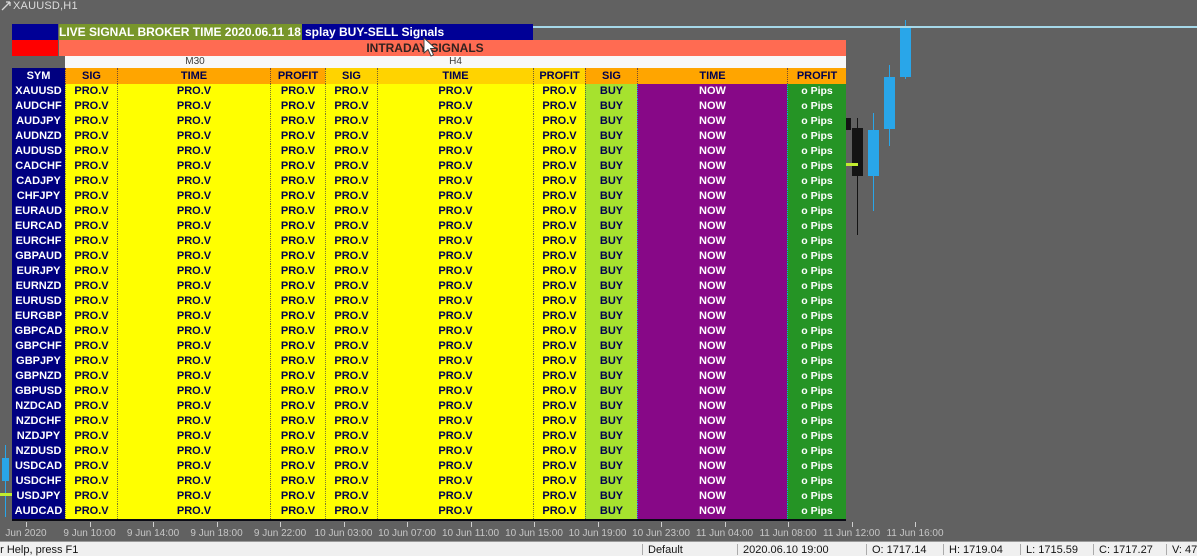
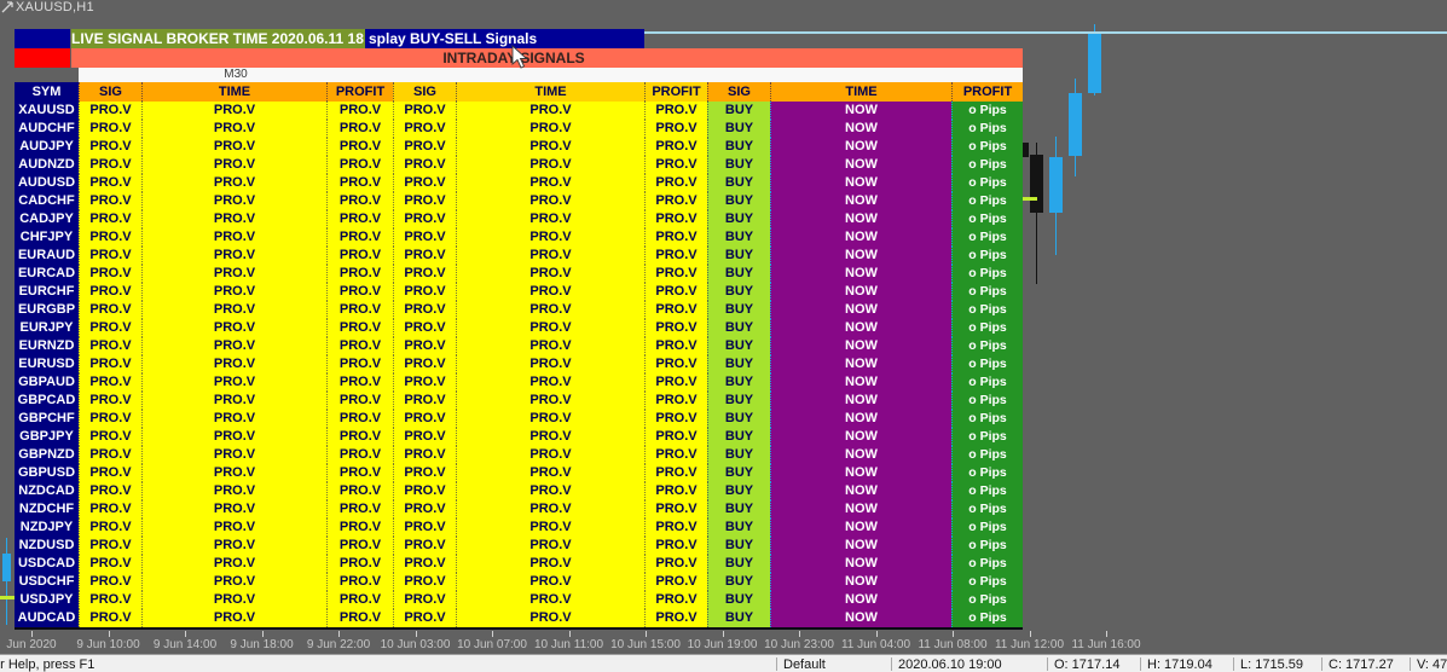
  XAUUSD,H1
  LIVE SIGNAL BROKER TIME 2020.06.11 18
  splay BUY-SELL Signals
  INTRADAYIGNALS
  M30
- H4
  SYM
  SIG
  TIME
  PROFIT
  SIG
  TIME
  PROFIT
  SIG
  TIME
  PROFIT
  XAUUSD
  PRO.V
  PRO.V
  PRO.V
  PRO.V
  PRO.V
  PRO.V
  BUY
  NOW
  o Pips
  AUDCHF
  PRO.V
  PRO.V
  PRO.V
  PRO.V
  PRO.V
  PRO.V
  BUY
  NOW
  o Pips
  AUDJPY
  PRO.V
  PRO.V
  PRO.V
  PRO.V
  PRO.V
  PRO.V
  BUY
  NOW
  o Pips
  AUDNZD
  PRO.V
  PRO.V
  PRO.V
  PRO.V
  PRO.V
  PRO.V
  BUY
  NOW
  o Pips
  AUDUSD
  PRO.V
  PRO.V
  PRO.V
  PRO.V
  PRO.V
  PRO.V
  BUY
  NOW
  o Pips
  CADCHF
  PRO.V
  PRO.V
  PRO.V
  PRO.V
  PRO.V
  PRO.V
  BUY
  NOW
  o Pips
  CADJPY
  PRO.V
  PRO.V
  PRO.V
  PRO.V
  PRO.V
  PRO.V
  BUY
  NOW
  o Pips
  CHFJPY
  PRO.V
  PRO.V
  PRO.V
  PRO.V
  PRO.V
  PRO.V
  BUY
  NOW
  o Pips
  EURAUD
  PRO.V
  PRO.V
  PRO.V
  PRO.V
  PRO.V
  PRO.V
  BUY
  NOW
  o Pips
  EURCAD
  PRO.V
  PRO.V
  PRO.V
  PRO.V
  PRO.V
  PRO.V
  BUY
  NOW
  o Pips
  EURCHF
  PRO.V
  PRO.V
  PRO.V
  PRO.V
  PRO.V
  PRO.V
  BUY
  NOW
  o Pips
- GBPAUD
+ EURGBP
  PRO.V
  PRO.V
  PRO.V
  PRO.V
  PRO.V
  PRO.V
  BUY
  NOW
  o Pips
  EURJPY
  PRO.V
  PRO.V
  PRO.V
  PRO.V
  PRO.V
  PRO.V
  BUY
  NOW
  o Pips
  EURNZD
  PRO.V
  PRO.V
  PRO.V
  PRO.V
  PRO.V
  PRO.V
  BUY
  NOW
  o Pips
  EURUSD
  PRO.V
  PRO.V
  PRO.V
  PRO.V
  PRO.V
  PRO.V
  BUY
  NOW
  o Pips
- EURGBP
+ GBPAUD
  PRO.V
  PRO.V
  PRO.V
  PRO.V
  PRO.V
  PRO.V
  BUY
  NOW
  o Pips
  GBPCAD
  PRO.V
  PRO.V
  PRO.V
  PRO.V
  PRO.V
  PRO.V
  BUY
  NOW
  o Pips
  GBPCHF
  PRO.V
  PRO.V
  PRO.V
  PRO.V
  PRO.V
  PRO.V
  BUY
  NOW
  o Pips
  GBPJPY
  PRO.V
  PRO.V
  PRO.V
  PRO.V
  PRO.V
  PRO.V
  BUY
  NOW
  o Pips
  GBPNZD
  PRO.V
  PRO.V
  PRO.V
  PRO.V
  PRO.V
  PRO.V
  BUY
  NOW
  o Pips
  GBPUSD
  PRO.V
  PRO.V
  PRO.V
  PRO.V
  PRO.V
  PRO.V
  BUY
  NOW
  o Pips
  NZDCAD
  PRO.V
  PRO.V
  PRO.V
  PRO.V
  PRO.V
  PRO.V
  BUY
  NOW
  o Pips
  NZDCHF
  PRO.V
  PRO.V
  PRO.V
  PRO.V
  PRO.V
  PRO.V
  BUY
  NOW
  o Pips
  NZDJPY
  PRO.V
  PRO.V
  PRO.V
  PRO.V
  PRO.V
  PRO.V
  BUY
  NOW
  o Pips
  NZDUSD
  PRO.V
  PRO.V
  PRO.V
  PRO.V
  PRO.V
  PRO.V
  BUY
  NOW
  o Pips
  USDCAD
  PRO.V
  PRO.V
  PRO.V
  PRO.V
  PRO.V
  PRO.V
  BUY
  NOW
  o Pips
  USDCHF
  PRO.V
  PRO.V
  PRO.V
  PRO.V
  PRO.V
  PRO.V
  BUY
  NOW
  o Pips
  USDJPY
  PRO.V
  PRO.V
  PRO.V
  PRO.V
  PRO.V
  PRO.V
  BUY
  NOW
  o Pips
  AUDCAD
  PRO.V
  PRO.V
  PRO.V
  PRO.V
  PRO.V
  PRO.V
  BUY
  NOW
  o Pips
  Jun 2020
  9 Jun 10:00
  9 Jun 14:00
  9 Jun 18:00
  9 Jun 22:00
  10 Jun 03:00
  10 Jun 07:00
  10 Jun 11:00
  10 Jun 15:00
  10 Jun 19:00
  10 Jun 23:00
  11 Jun 04:00
  11 Jun 08:00
  11 Jun 12:00
  11 Jun 16:00
  r Help, press F1
  Default
  2020.06.10 19:00
  O: 1717.14
  H: 1719.04
  L: 1715.59
  C: 1717.27
  V: 47
